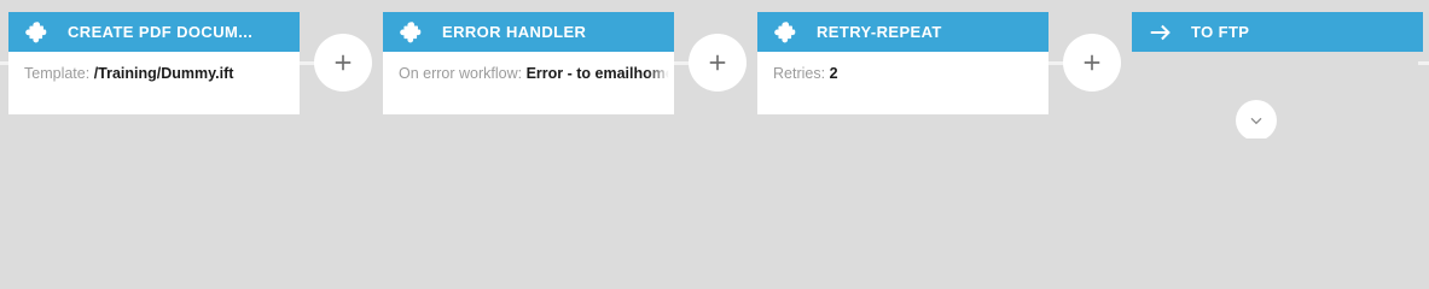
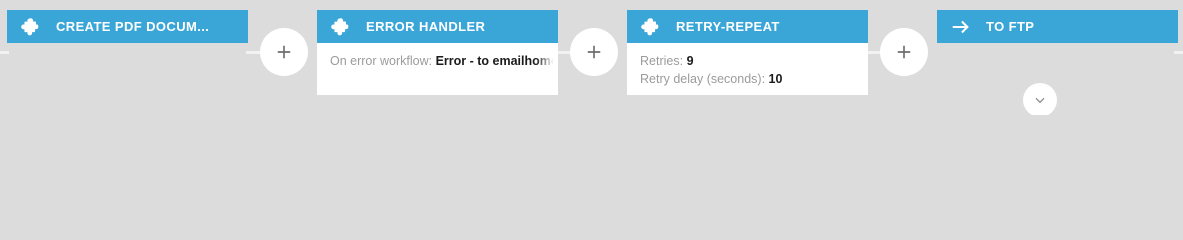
  CREATE PDF DOCUM...
- Template: /Training/Dummy.ift
  ERROR HANDLER
  On error workflow: Error - to emailh
  RETRY-REPEAT
- Retries: 2
+ Retries: 9
+ Retry delay (seconds): 10
  TO FTP
